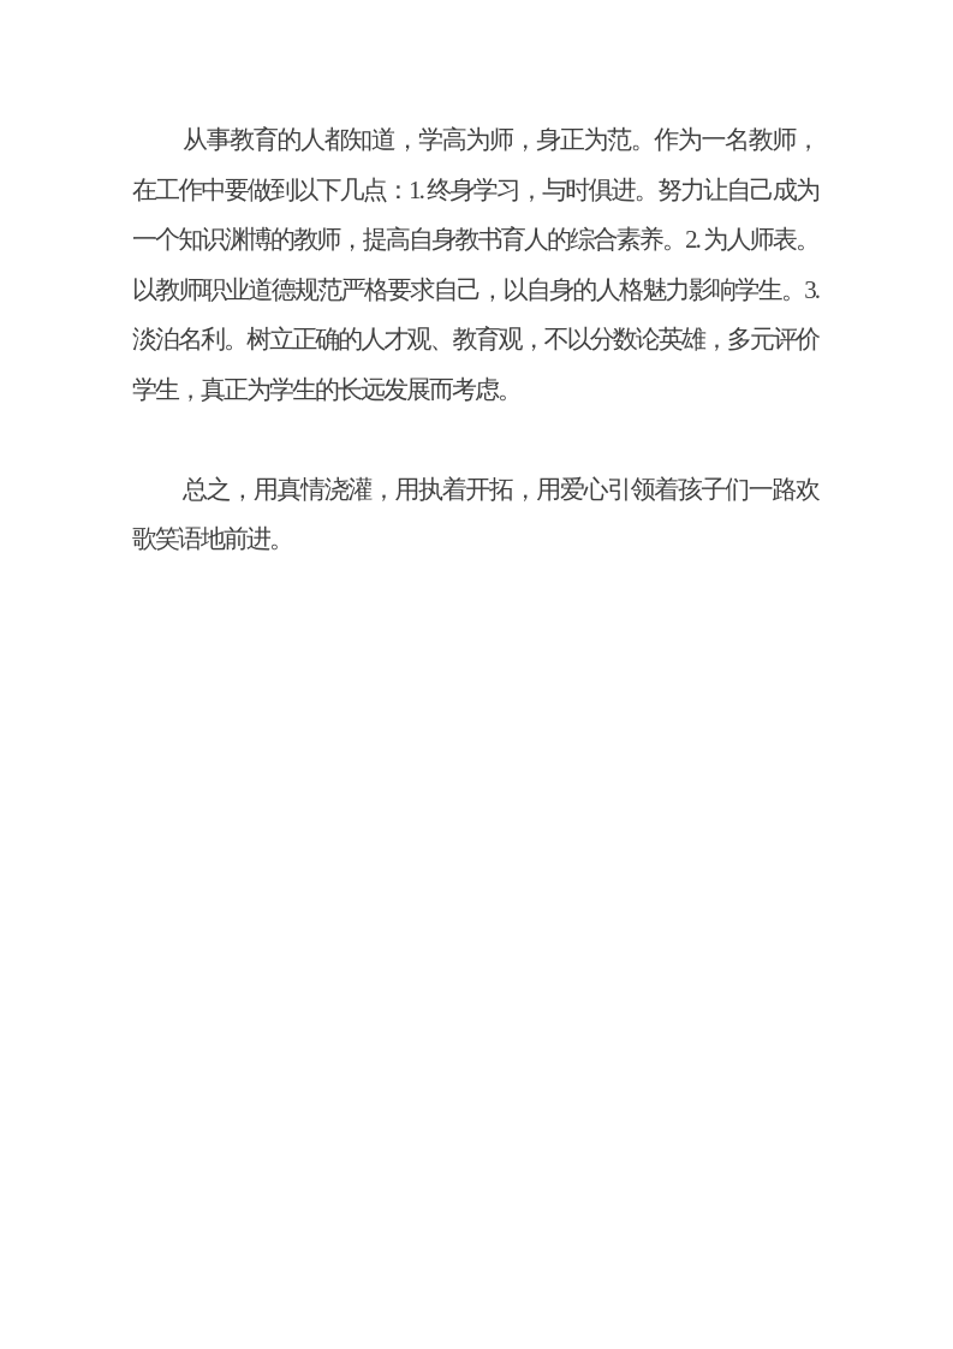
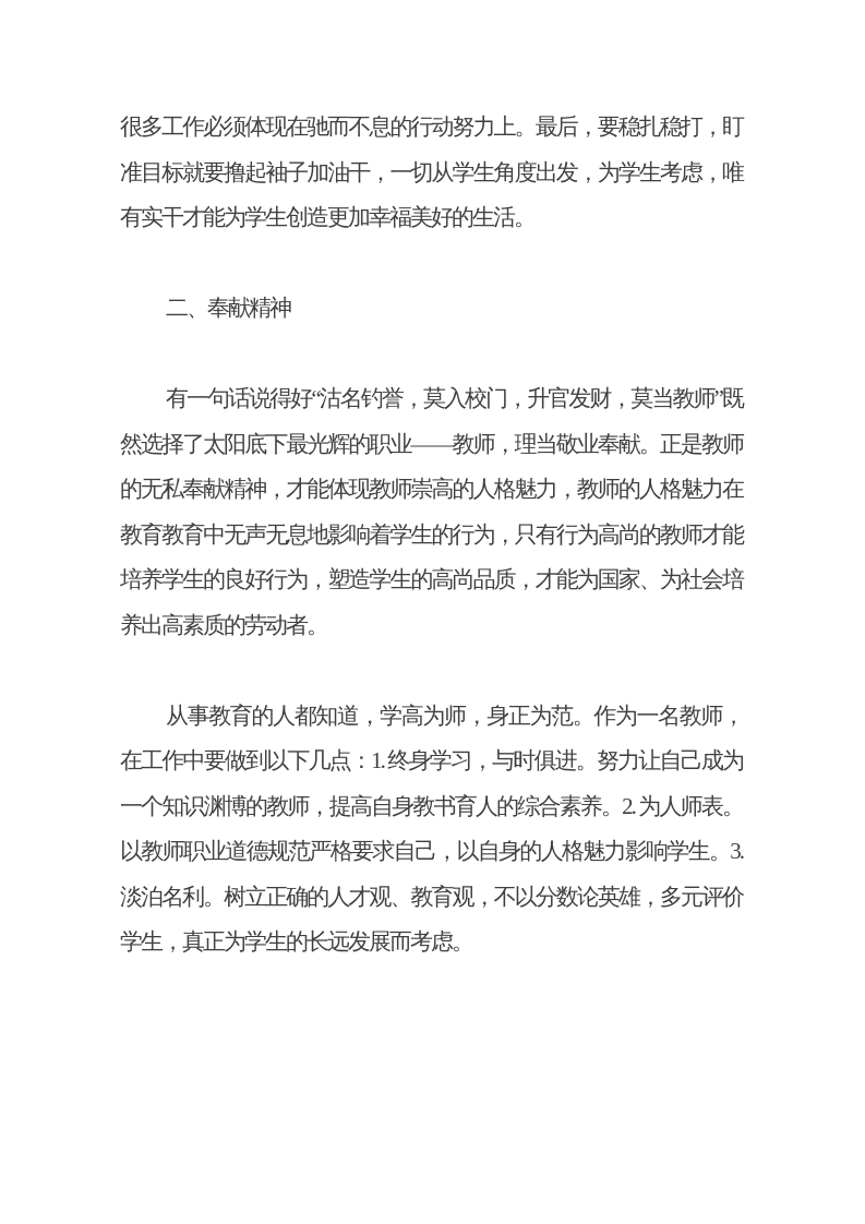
+ 很多工作必须体现在驰而不息的行动努力上。最后，要稳扎稳打，盯准目标就要撸起袖子加油干，一切从学生角度出发，为学生考虑，唯有实干才能为学生创造更加幸福美好的生活。
+ 二、奉献精神
+ 有一句话说得好“沽名钓誉，莫入校门，升官发财，莫当教师”既然选择了太阳底下最光辉的职业——教师，理当敬业奉献。正是教师的无私奉献精神，才能体现教师崇高的人格魅力，教师的人格魅力在教育教育中无声无息地影响着学生的行为，只有行为高尚的教师才能培养学生的良好行为，塑造学生的高尚品质，才能为国家、为社会培养出高素质的劳动者。
  从事教育的人都知道，学高为师，身正为范。作为一名教师，在工作中要做到以下几点：1. 终身学习，与时俱进。努力让自己成为一个知识渊博的教师，提高自身教书育人的综合素养。2. 为人师表。以教师职业道德规范严格要求自己，以自身的人格魅力影响学生。3. 淡泊名利。树立正确的人才观、教育观，不以分数论英雄，多元评价学生，真正为学生的长远发展而考虑。
- 总之，用真情浇灌，用执着开拓，用爱心引领着孩子们一路欢歌笑语地前进。
